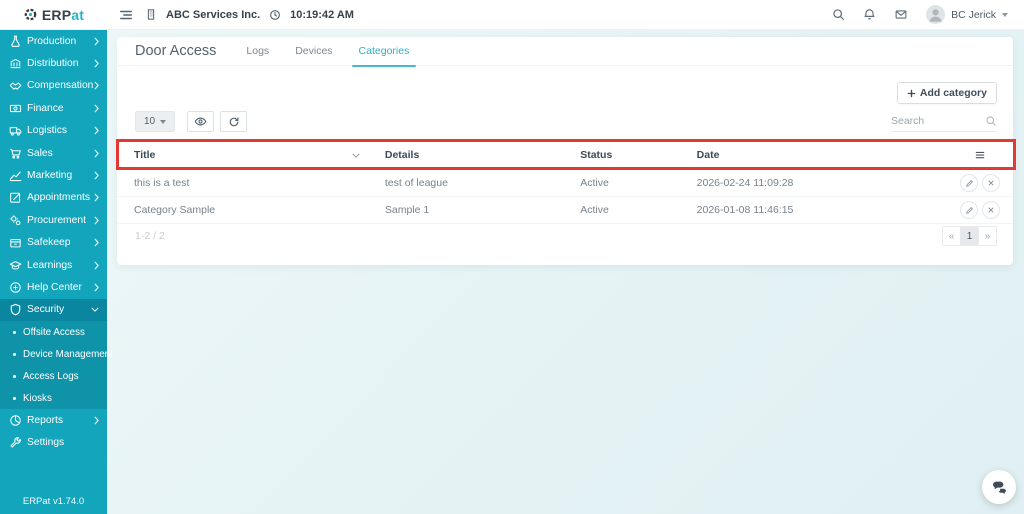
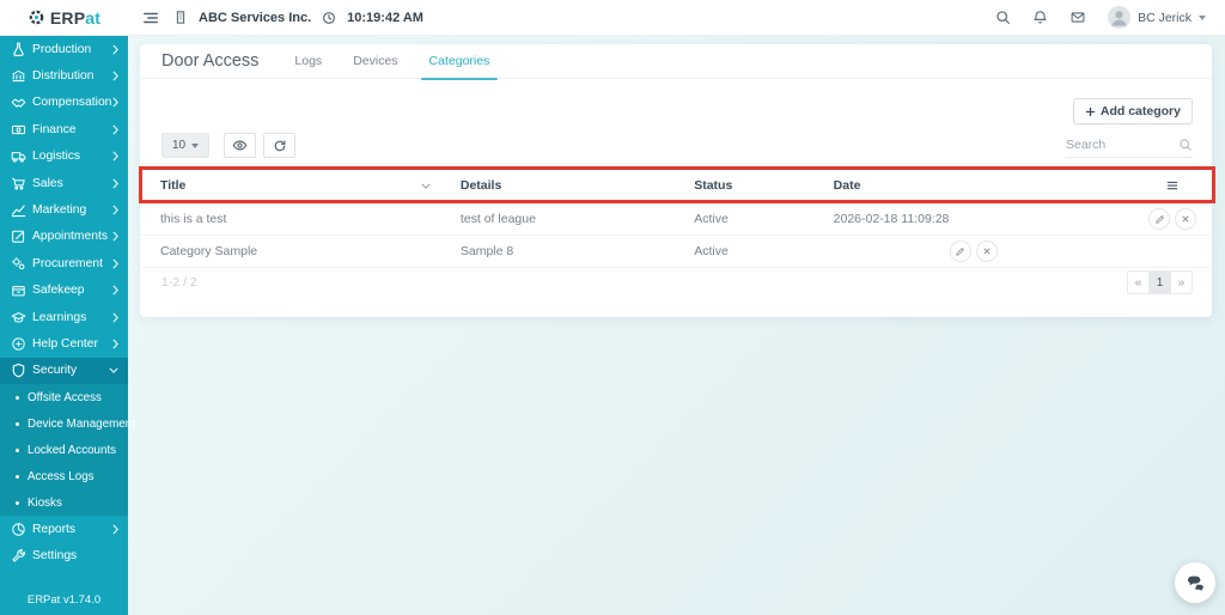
  ERPat
  ABC Services Inc.
  10:19:42 AM
  BC Jerick
  Production
  Distribution
  Compensation
  Finance
  Logistics
  Sales
  Marketing
  Appointments
  Procurement
  Safekeep
  Learnings
  Help Center
  Security
  Offsite Access
  Device Management
+ Locked Accounts
  Access Logs
  Kiosks
  Reports
  Settings
  ERPat v1.74.0
  Door Access
  Logs
  Devices
  Categories
  Add category
  10
  Search
  Title
  Details
  Status
  Date
  this is a test
  test of league
  Active
- 2026-02-24 11:09:28
+ 2026-02-18 11:09:28
  Category Sample
- Sample 1
+ Sample 8
  Active
- 2026-01-08 11:46:15
  1-2 / 2
  «
  1
  »
